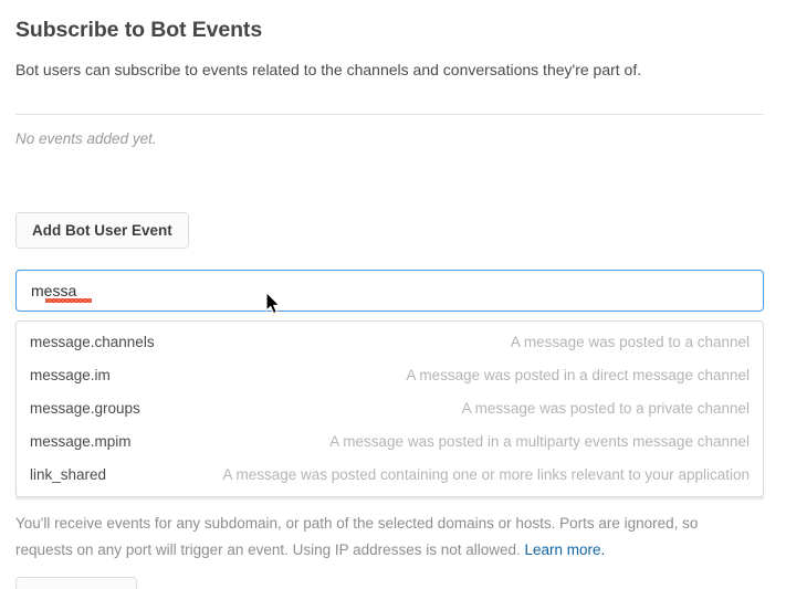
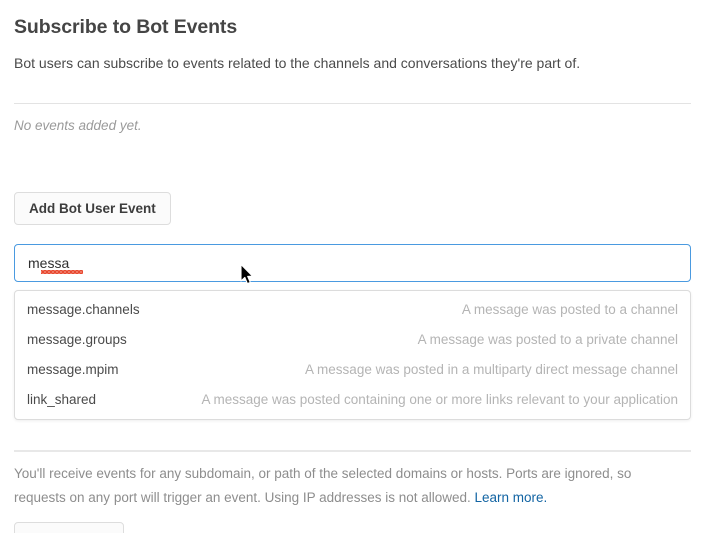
  Subscribe to Bot Events
  Bot users can subscribe to events related to the channels and conversations they're part of.
  No events added yet.
  Add Bot User Event
  messa
  message.channels
  A message was posted to a channel
- message.im
- A message was posted in a direct message channel
  message.groups
  A message was posted to a private channel
  message.mpim
- A message was posted in a multiparty events message channel
+ A message was posted in a multiparty direct message channel
  link_shared
  A message was posted containing one or more links relevant to your application
  You'll receive events for any subdomain, or path of the selected domains or hosts. Ports are ignored, so requests on any port will trigger an event. Using IP addresses is not allowed. Learn more.
